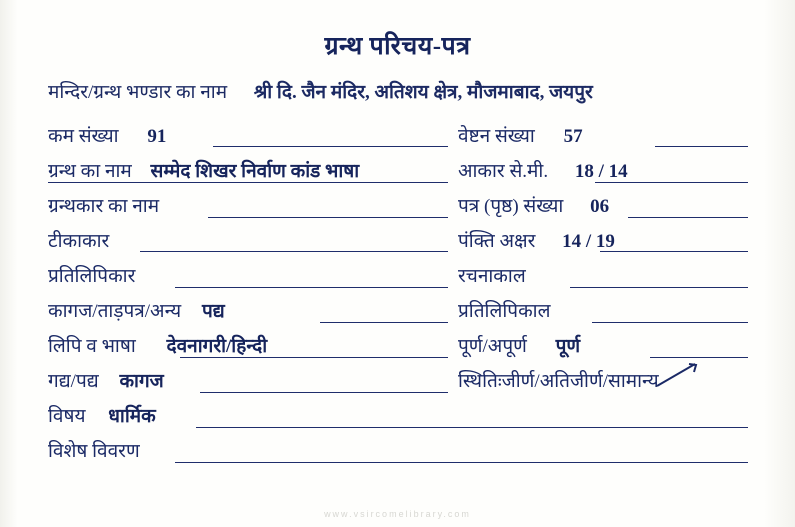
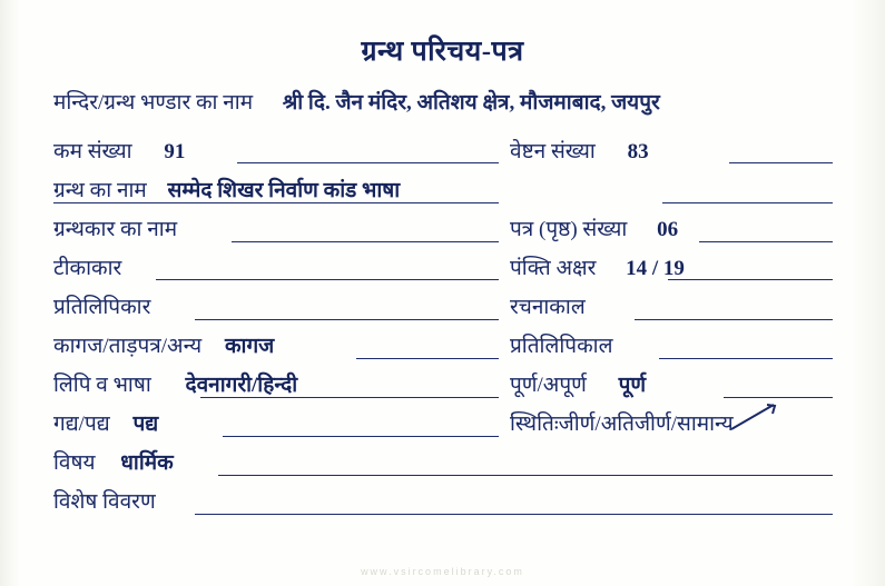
  ग्रन्थ परिचय-पत्र
  मन्दिर/ग्रन्थ भण्डार का नाम श्री दि. जैन मंदिर, अतिशय क्षेत्र, मौजमाबाद, जयपुर
  कम संख्या 91
  ग्रन्थ का नाम सम्मेद शिखर निर्वाण कांड भाषा
  ग्रन्थकार का नाम
  टीकाकार
  प्रतिलिपिकार
- कागज/ताड़पत्र/अन्य पद्य
+ कागज/ताड़पत्र/अन्य कागज
  लिपि व भाषा देवनागरी/हिन्दी
- गद्य/पद्य कागज
+ गद्य/पद्य पद्य
  विषय धार्मिक
  विशेष विवरण
- वेष्टन संख्या 57
+ वेष्टन संख्या 83
- आकार से.मी. 18 / 14
  पत्र (पृष्ठ) संख्या 06
  पंक्ति अक्षर 14 / 19
  रचनाकाल
  प्रतिलिपिकाल
  पूर्ण/अपूर्ण पूर्ण
  स्थितिःजीर्ण/अतिजीर्ण/सामान्य
  www.vsircomelibrary.com
